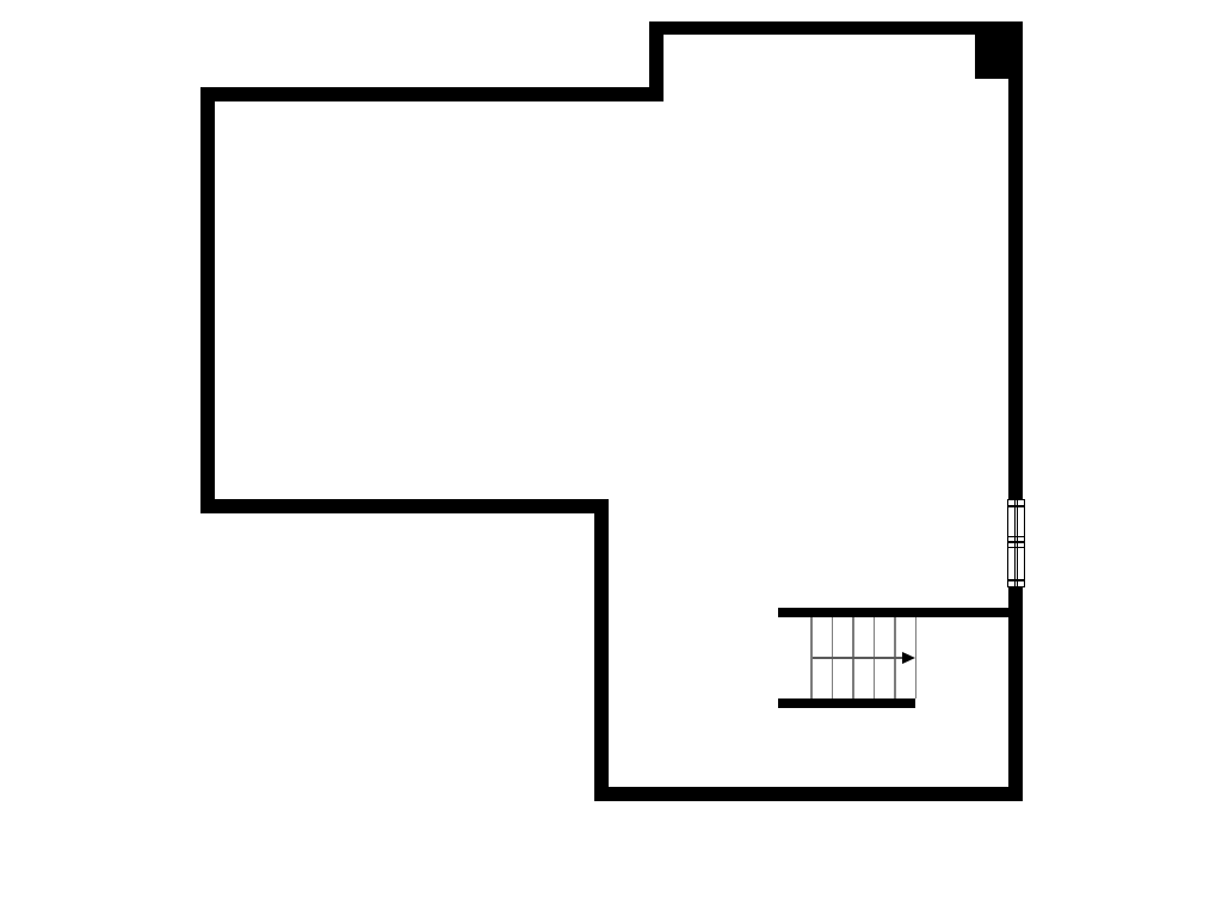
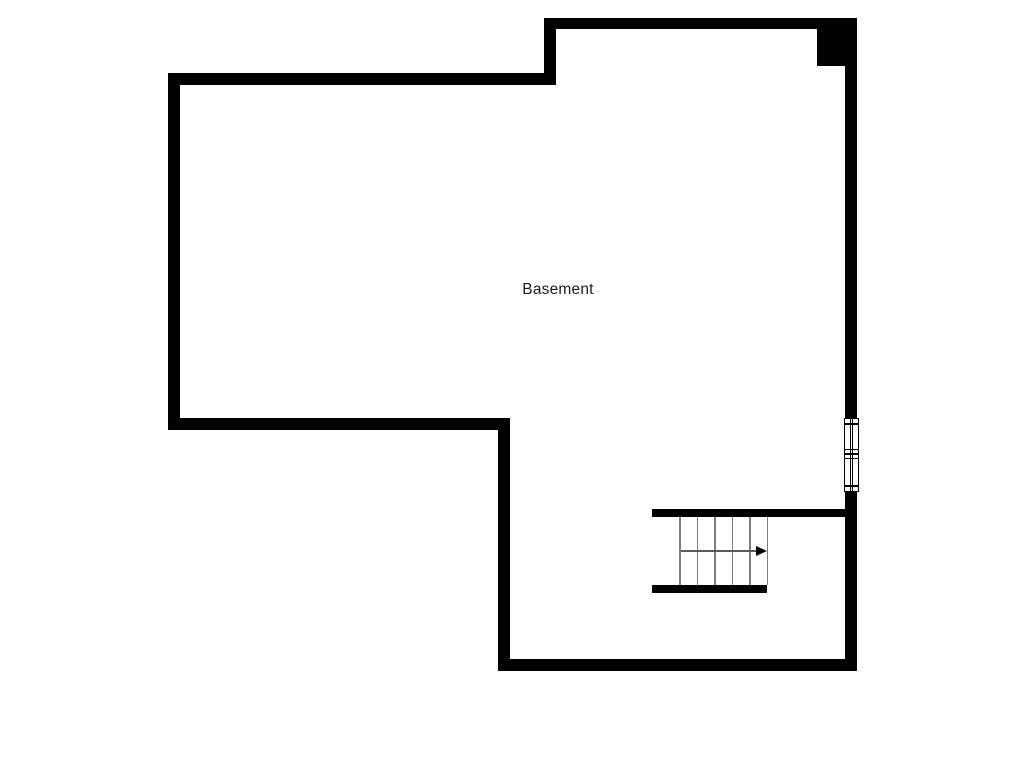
+ Basement
